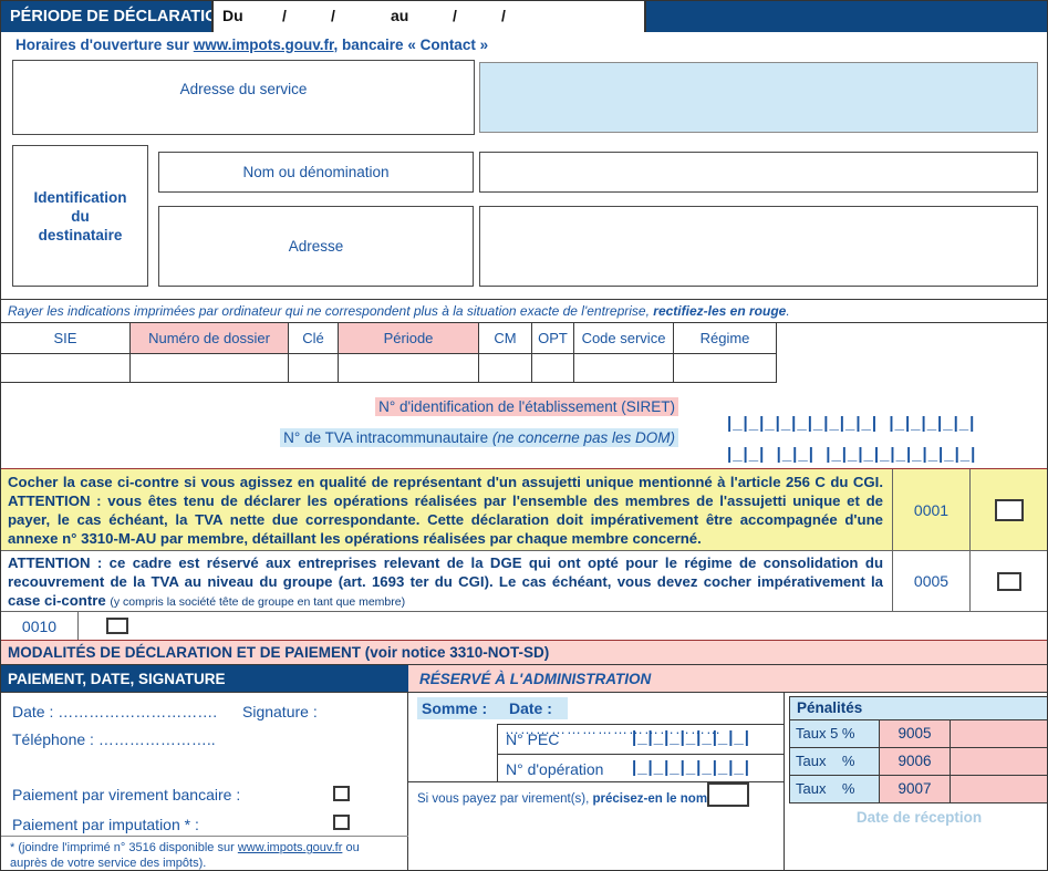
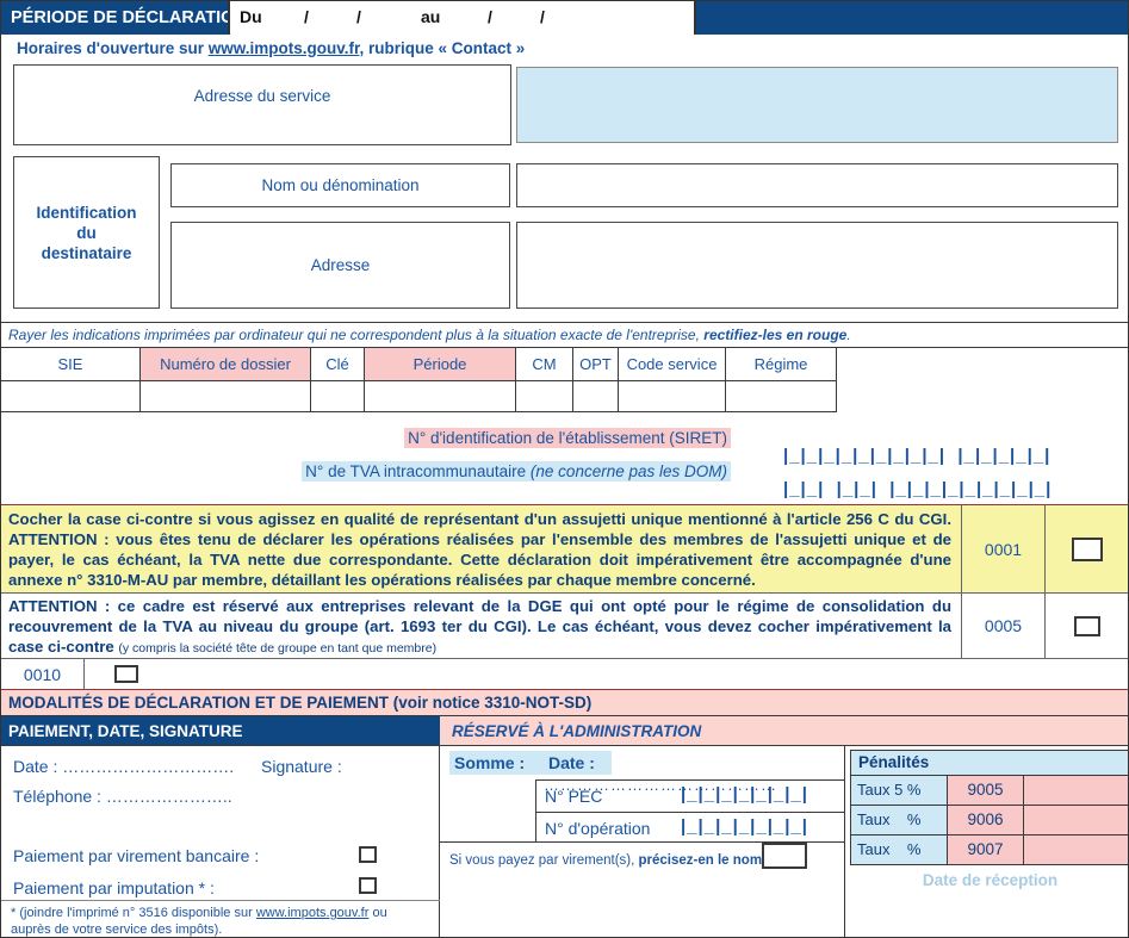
  PÉRIODE DE DÉCLARATI
  Du
  /
  /
  au
  /
  /
- Horaires d'ouverture sur www.impots.gouv.fr, bancaire « Contact »
+ Horaires d'ouverture sur www.impots.gouv.fr, rubrique « Contact »
  Adresse du service
  Identification
  du
  destinataire
  Nom ou dénomination
  Adresse
  Rayer les indications imprimées par ordinateur qui ne correspondent plus à la situation exacte de l'entreprise, rectifiez-les en rouge.
  SIE
  Numéro de dossier
  Clé
  Période
  CM
  OPT
  Code service
  Régime
  N° d'identification de l'établissement (SIRET)
  |_|_|_|_|_|_|_|_|_| |_|_|_|_|_|
  N° de TVA intracommunautaire (ne concerne pas les DOM)
  |_|_| |_|_| |_|_|_|_|_|_|_|_|_|
  Cocher la case ci-contre si vous agissez en qualité de représentant d'un assujetti unique mentionné à l'article 256 C du CGI. ATTENTION : vous êtes tenu de déclarer les opérations réalisées par l'ensemble des membres de l'assujetti unique et de payer, le cas échéant, la TVA nette due correspondante. Cette déclaration doit impérativement être accompagnée d'une annexe n° 3310-M-AU par membre, détaillant les opérations réalisées par chaque membre concerné.
  0001
  ATTENTION : ce cadre est réservé aux entreprises relevant de la DGE qui ont opté pour le régime de consolidation du recouvrement de la TVA au niveau du groupe (art. 1693 ter du CGI). Le cas échéant, vous devez cocher impérativement la case ci-contre (y compris la société tête de groupe en tant que membre)
  0005
  0010
  MODALITÉS DE DÉCLARATION ET DE PAIEMENT (voir notice 3310-NOT-SD)
  PAIEMENT, DATE, SIGNATURE
  RÉSERVÉ À L'ADMINISTRATION
  Date : ………………………….
  Signature :
  Téléphone : …………………..
  Paiement par virement bancaire :
  Paiement par imputation * :
  * (joindre l'imprimé n° 3516 disponible sur www.impots.gouv.fr ou auprès de votre service des impôts).
  Somme :
  Date : ……………………………………
  N° PEC
  |_|_|_|_|_|_|_|
  N° d'opération
  |_|_|_|_|_|_|_|
  Si vous payez par virement(s), précisez-en le nom
  Pénalités
  Taux 5 %
  9005
  Taux %
  9006
  Taux %
  9007
  Date de réception
